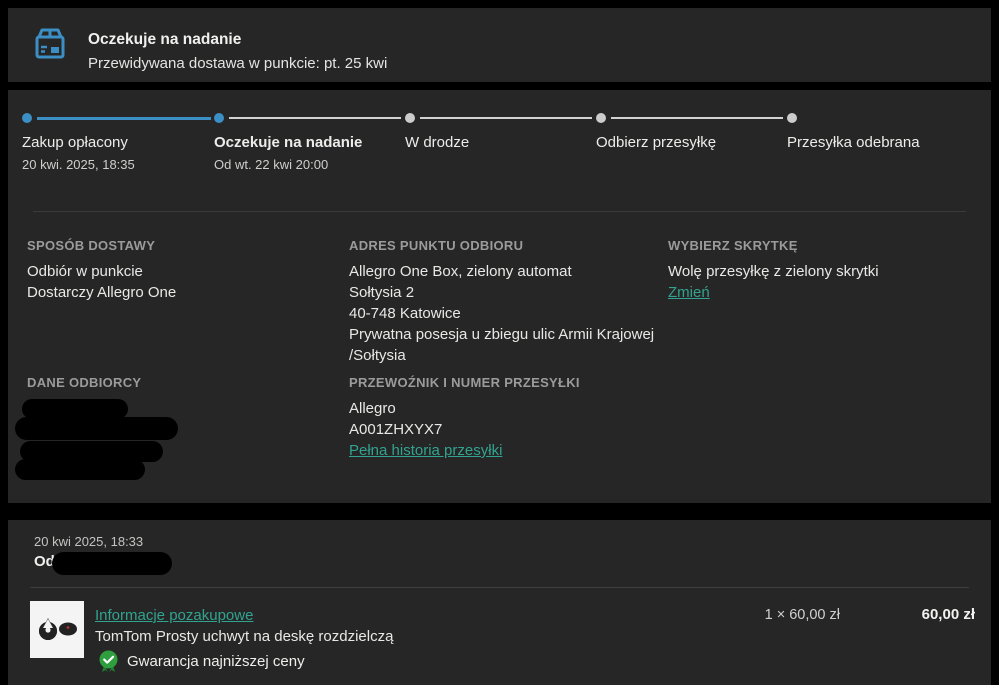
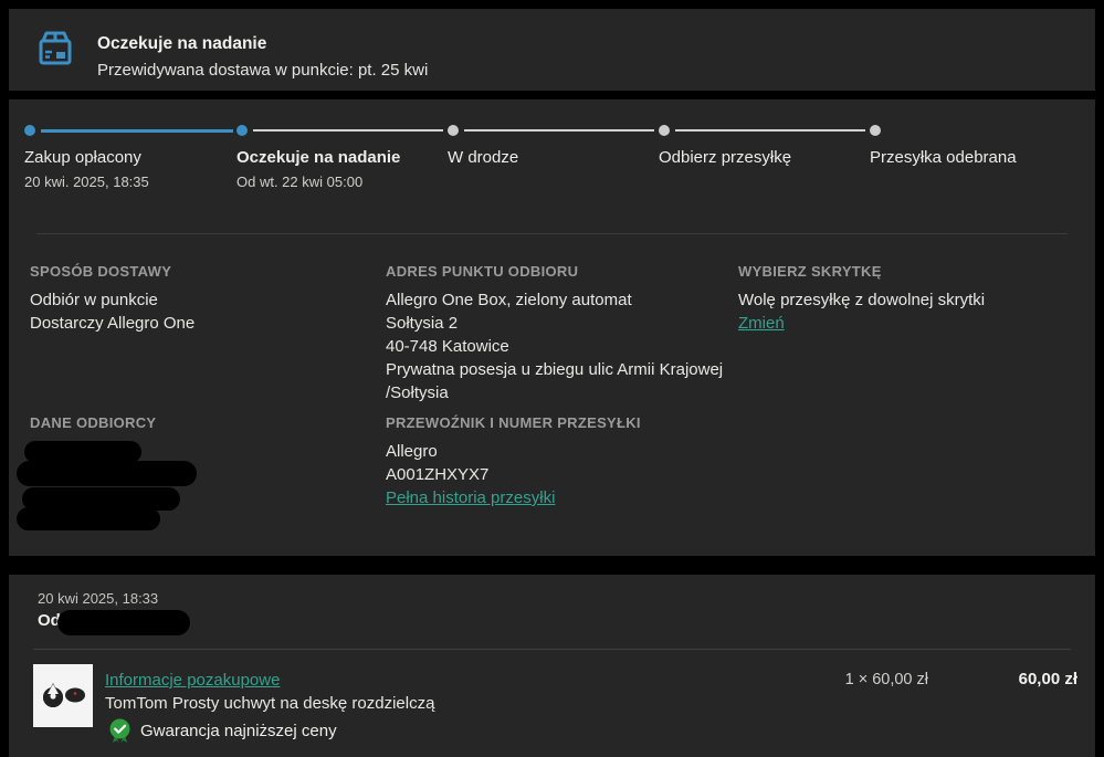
  Oczekuje na nadanie
  Przewidywana dostawa w punkcie: pt. 25 kwi
  Zakup opłacony
  20 kwi. 2025, 18:35
  Oczekuje na nadanie
- Od wt. 22 kwi 20:00
+ Od wt. 22 kwi 05:00
  W drodze
  Odbierz przesyłkę
  Przesyłka odebrana
  SPOSÓB DOSTAWY
  Odbiór w punkcie
  Dostarczy Allegro One
  ADRES PUNKTU ODBIORU
  Allegro One Box, zielony automat
  Sołtysia 2
  40-748 Katowice
  Prywatna posesja u zbiegu ulic Armii Krajowej
  /Sołtysia
  WYBIERZ SKRYTKĘ
- Wolę przesyłkę z zielony skrytki
+ Wolę przesyłkę z dowolnej skrytki
  Zmień
  DANE ODBIORCY
  PRZEWOŹNIK I NUMER PRZESYŁKI
  Allegro
  A001ZHXYX7
  Pełna historia przesyłki
  20 kwi 2025, 18:33
  Od
  Informacje pozakupowe
  TomTom Prosty uchwyt na deskę rozdzielczą
  Gwarancja najniższej ceny
  1 × 60,00 zł
  60,00 zł
